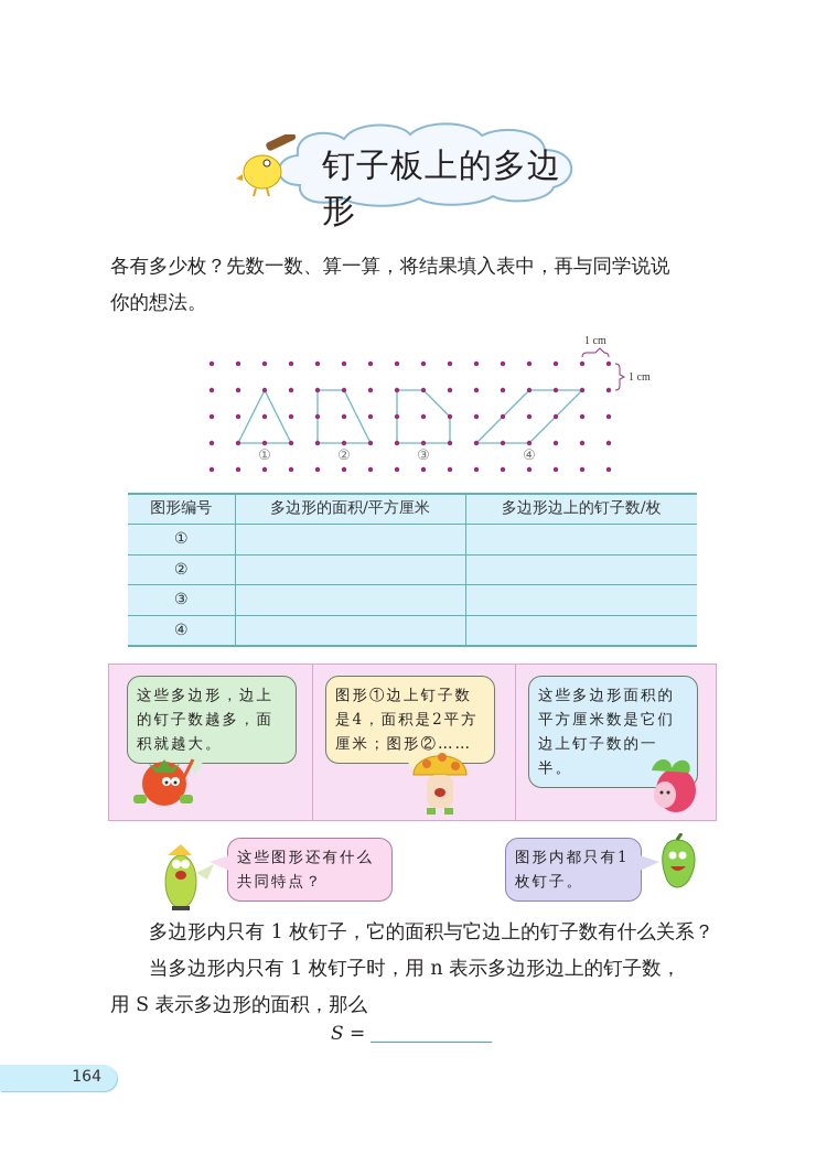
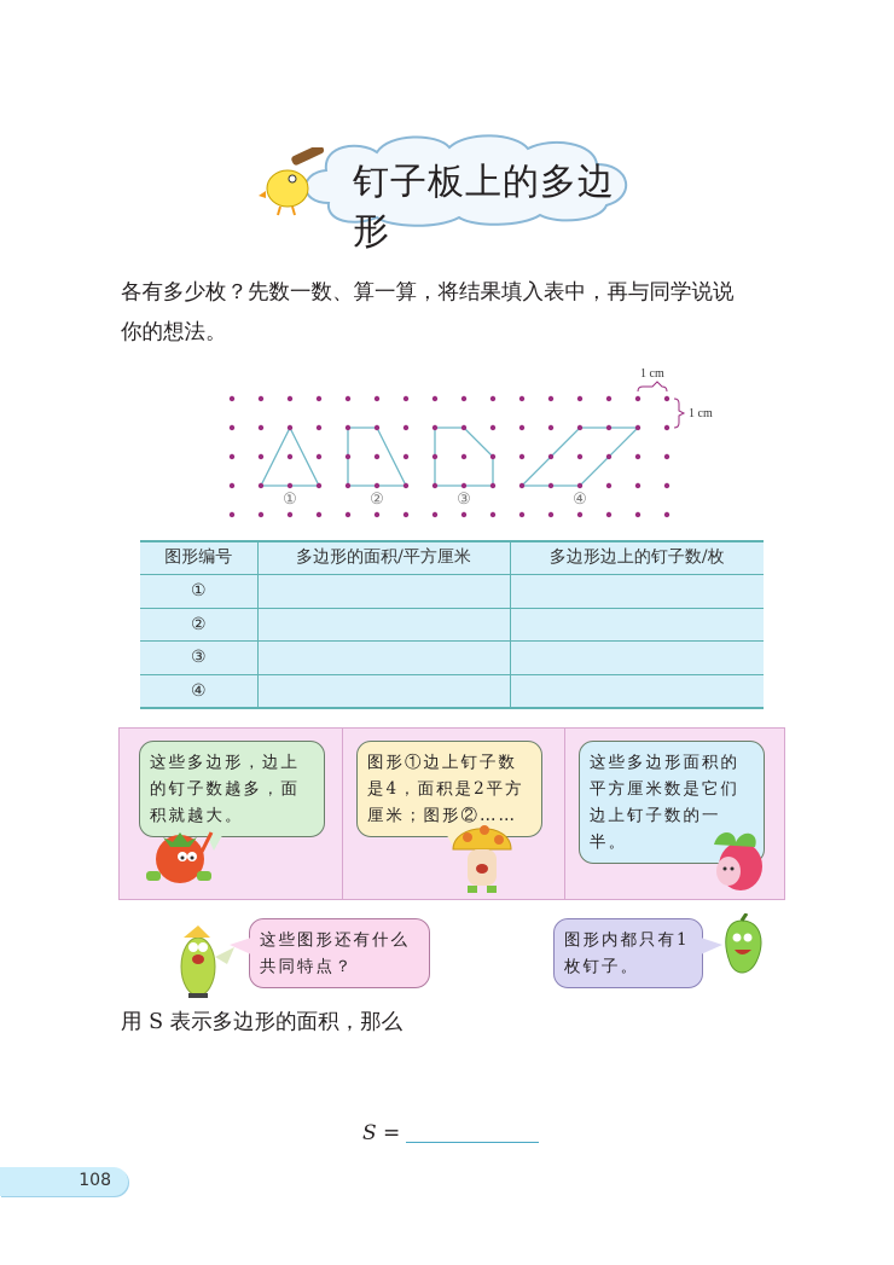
  钉子板上的多边形
  各有多少枚？先数一数、算一算，将结果填入表中，再与同学说说
  你的想法。
  ①
  ②
  ③
  ④
  1 cm
  1 cm
  图形编号	多边形的面积/平方厘米	多边形边上的钉子数/枚
  ①
  ②
  ③
  ④
  这些多边形，边上的钉子数越多，面积就越大。
  图形①边上钉子数是4，面积是2平方厘米；图形②……
  这些多边形面积的平方厘米数是它们边上钉子数的一半。
  这些图形还有什么共同特点？
  图形内都只有1枚钉子。
- 多边形内只有 1 枚钉子，它的面积与它边上的钉子数有什么关系？
- 当多边形内只有 1 枚钉子时，用 n 表示多边形边上的钉子数，
  用 S 表示多边形的面积，那么
  S =
- 164
+ 108
